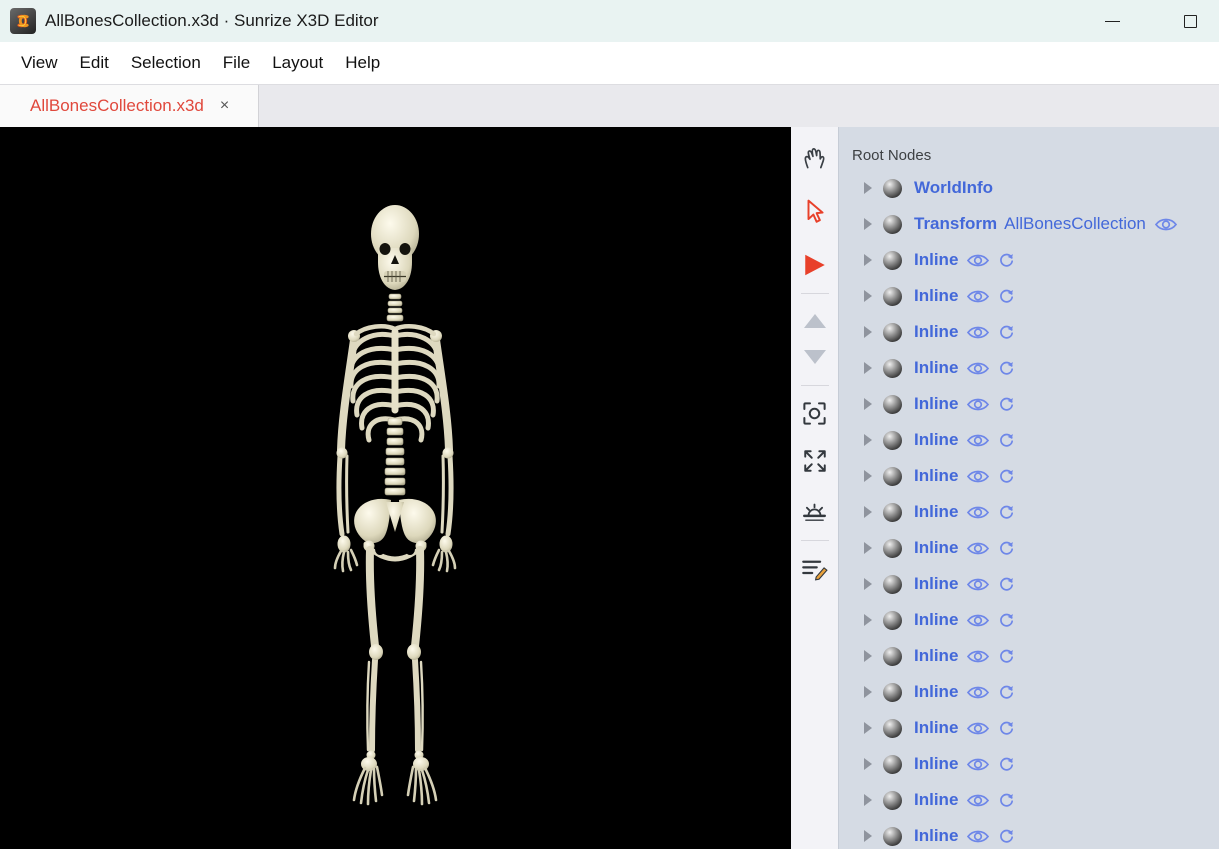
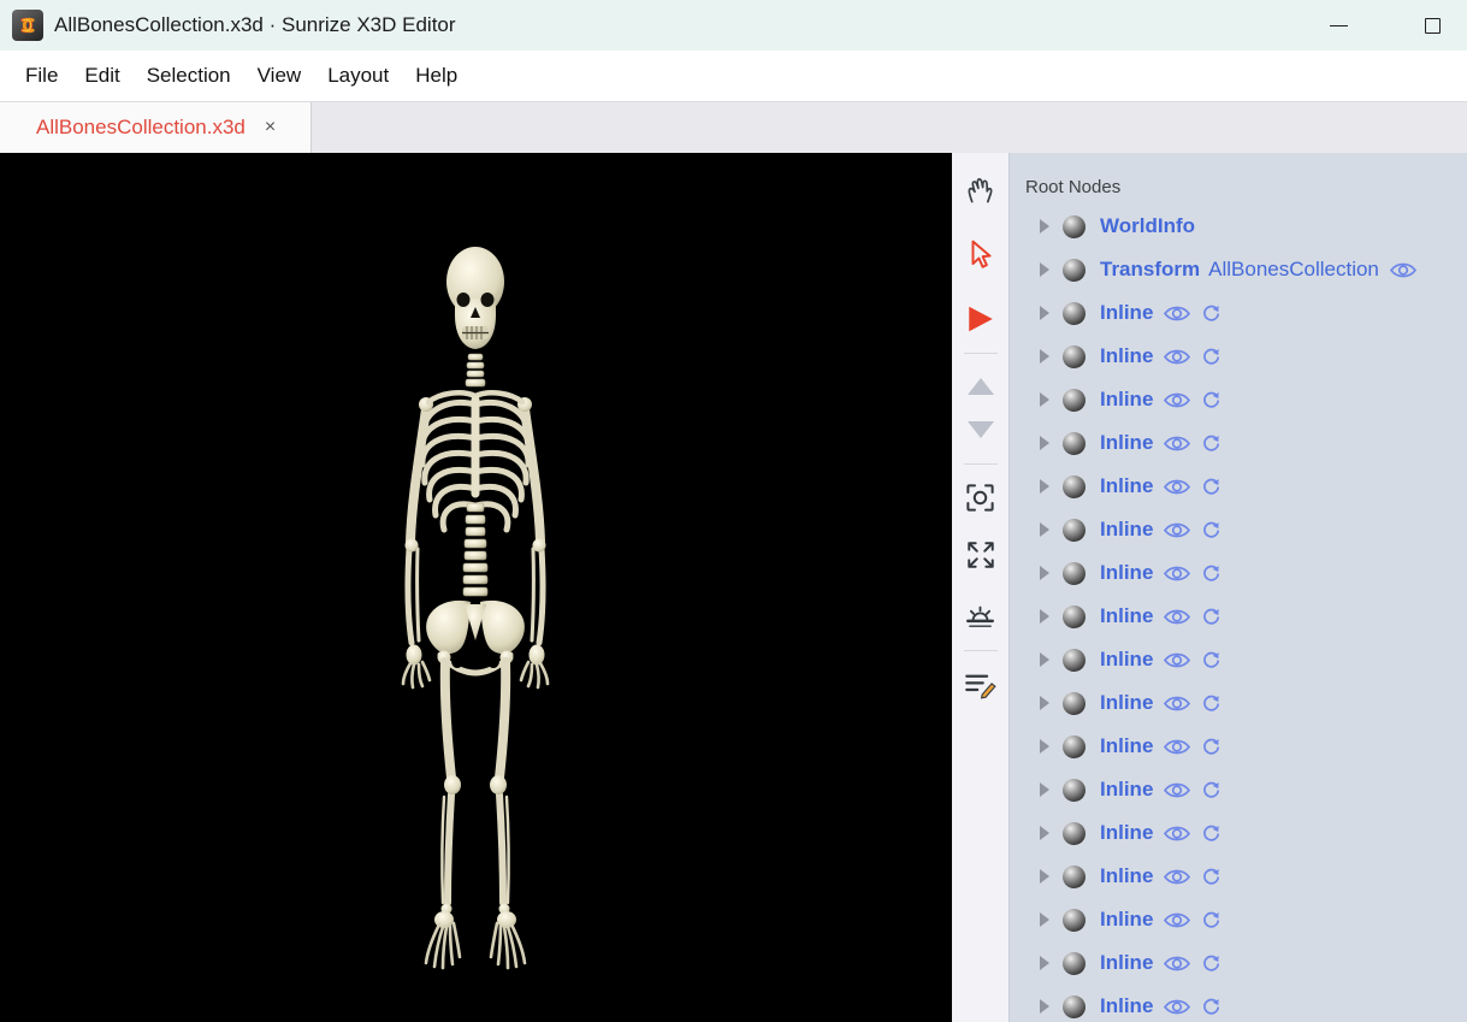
  AllBonesCollection.x3d · Sunrize X3D Editor
- View
+ File
  Edit
  Selection
- File
+ View
  Layout
  Help
  AllBonesCollection.x3d
  ×
  Root Nodes
  WorldInfo
  Transform
  AllBonesCollection
  Inline
  Inline
  Inline
  Inline
  Inline
  Inline
  Inline
  Inline
  Inline
  Inline
  Inline
  Inline
  Inline
  Inline
  Inline
  Inline
  Inline
